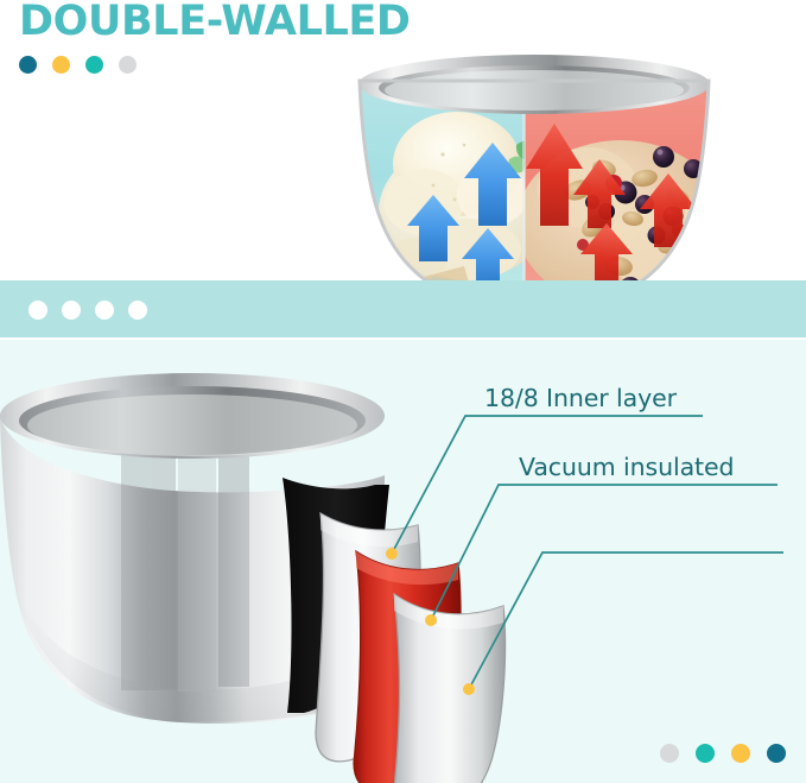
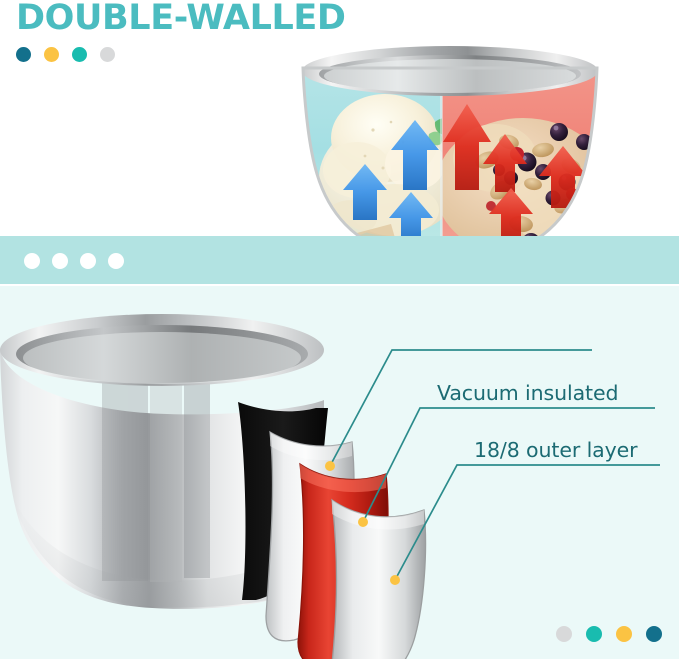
  DOUBLE-WALLED
- 18/8 Inner layer
  Vacuum insulated
+ 18/8 outer layer
